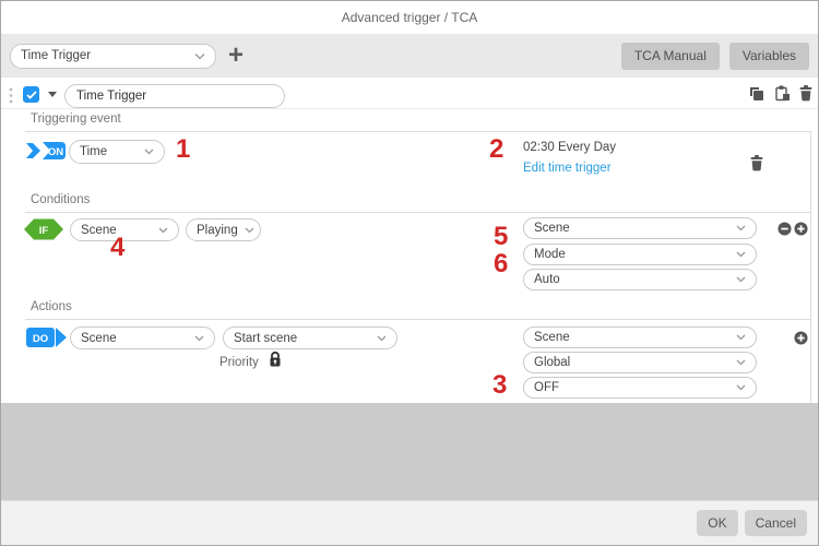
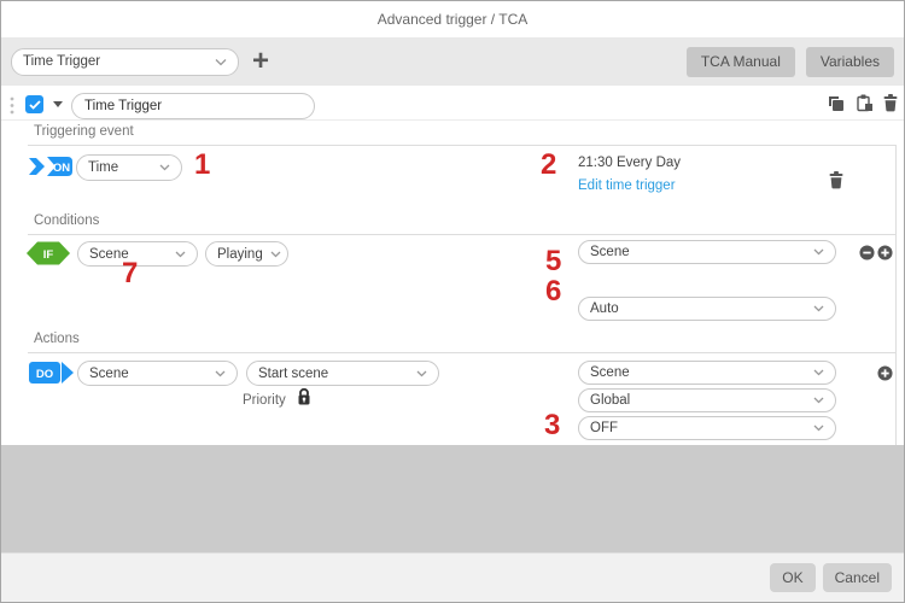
  Advanced trigger / TCA
  Time Trigger
  +
  TCA Manual
  Variables
  Time Trigger
  Triggering event
  ON
  Time
  1
  2
- 02:30 Every Day
+ 21:30 Every Day
  Edit time trigger
  Conditions
  IF
  Scene
  Playing
- 4
+ 7
  Scene
  5
- Mode
  6
  Auto
  Actions
  DO
  Scene
  Start scene
  Scene
  Priority
  Global
  3
  OFF
  OK
  Cancel
